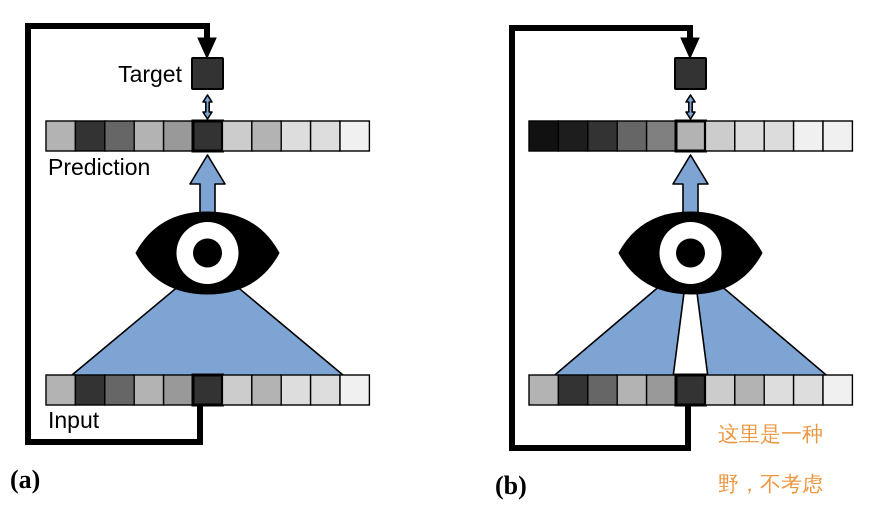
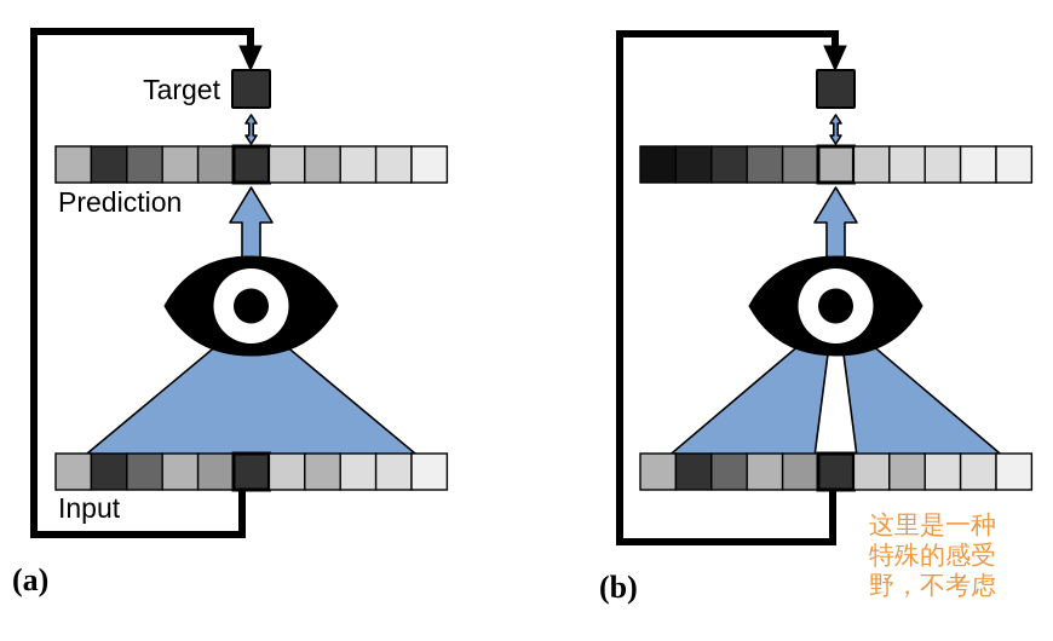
  Target
  Prediction
  Input
  (a)
  (b)
  这里是一种
+ 特殊的感受
  野，不考虑
